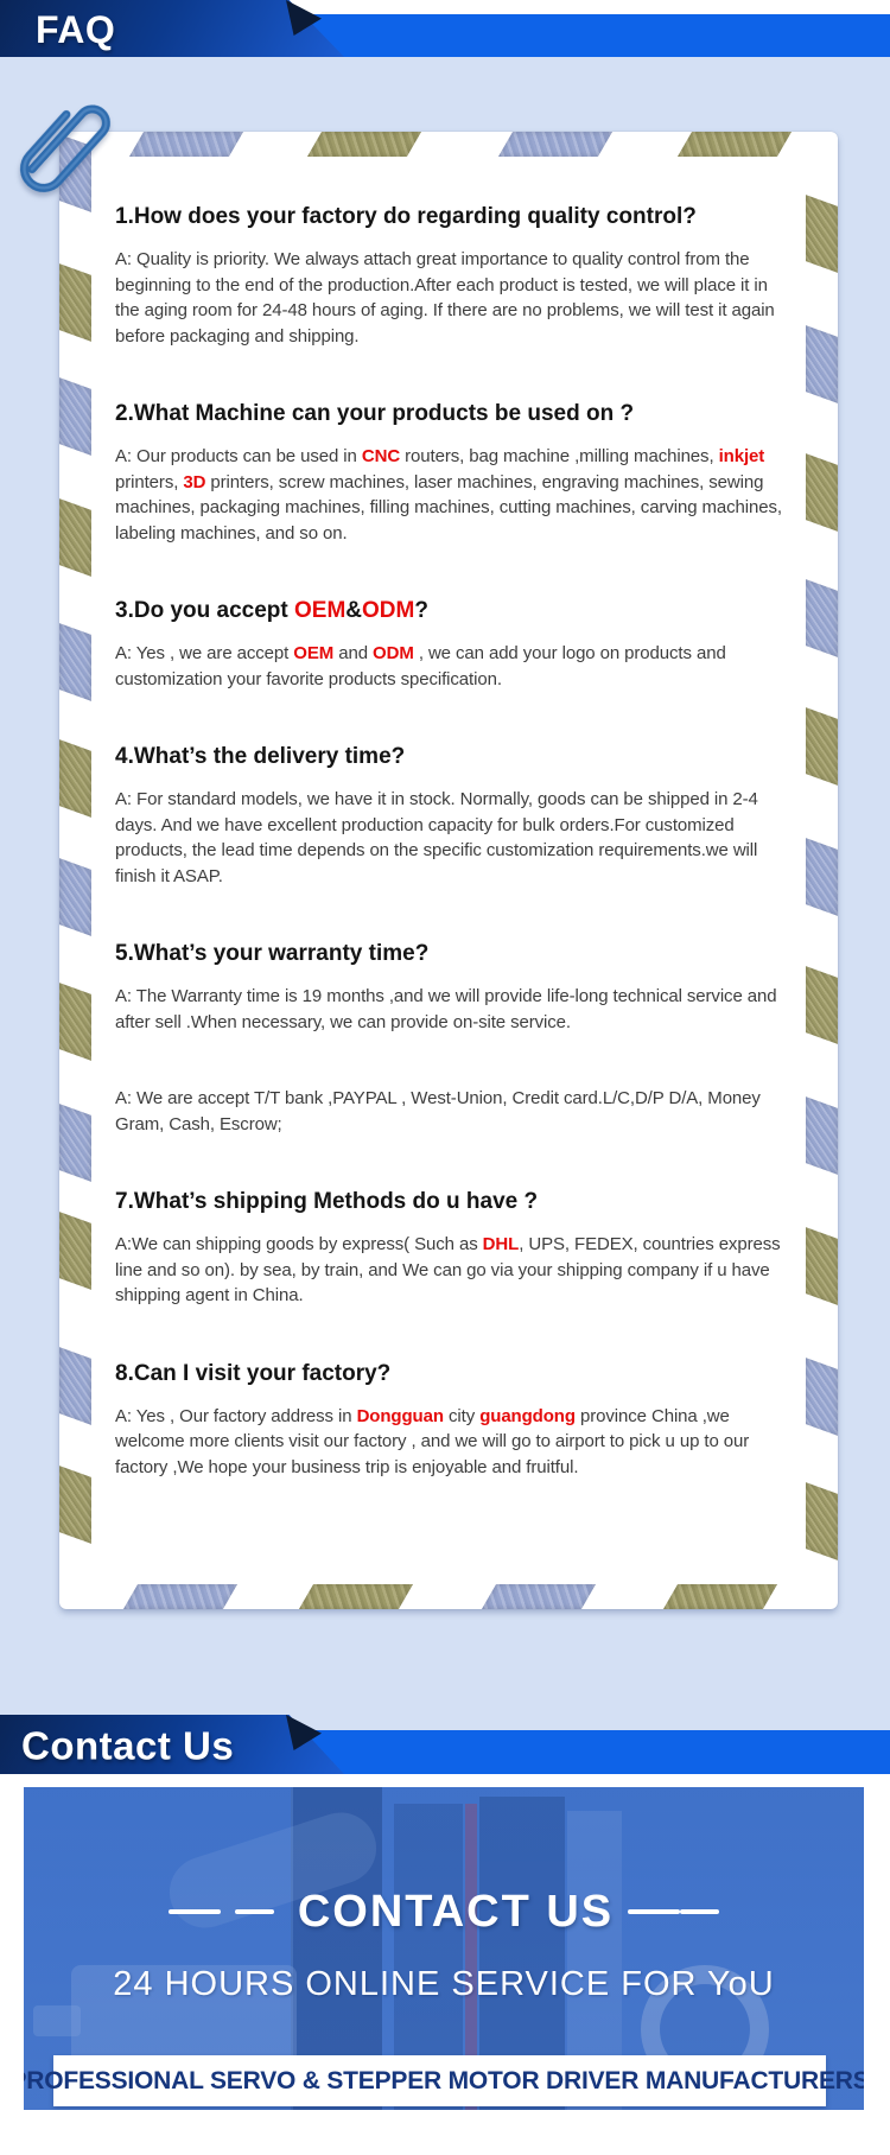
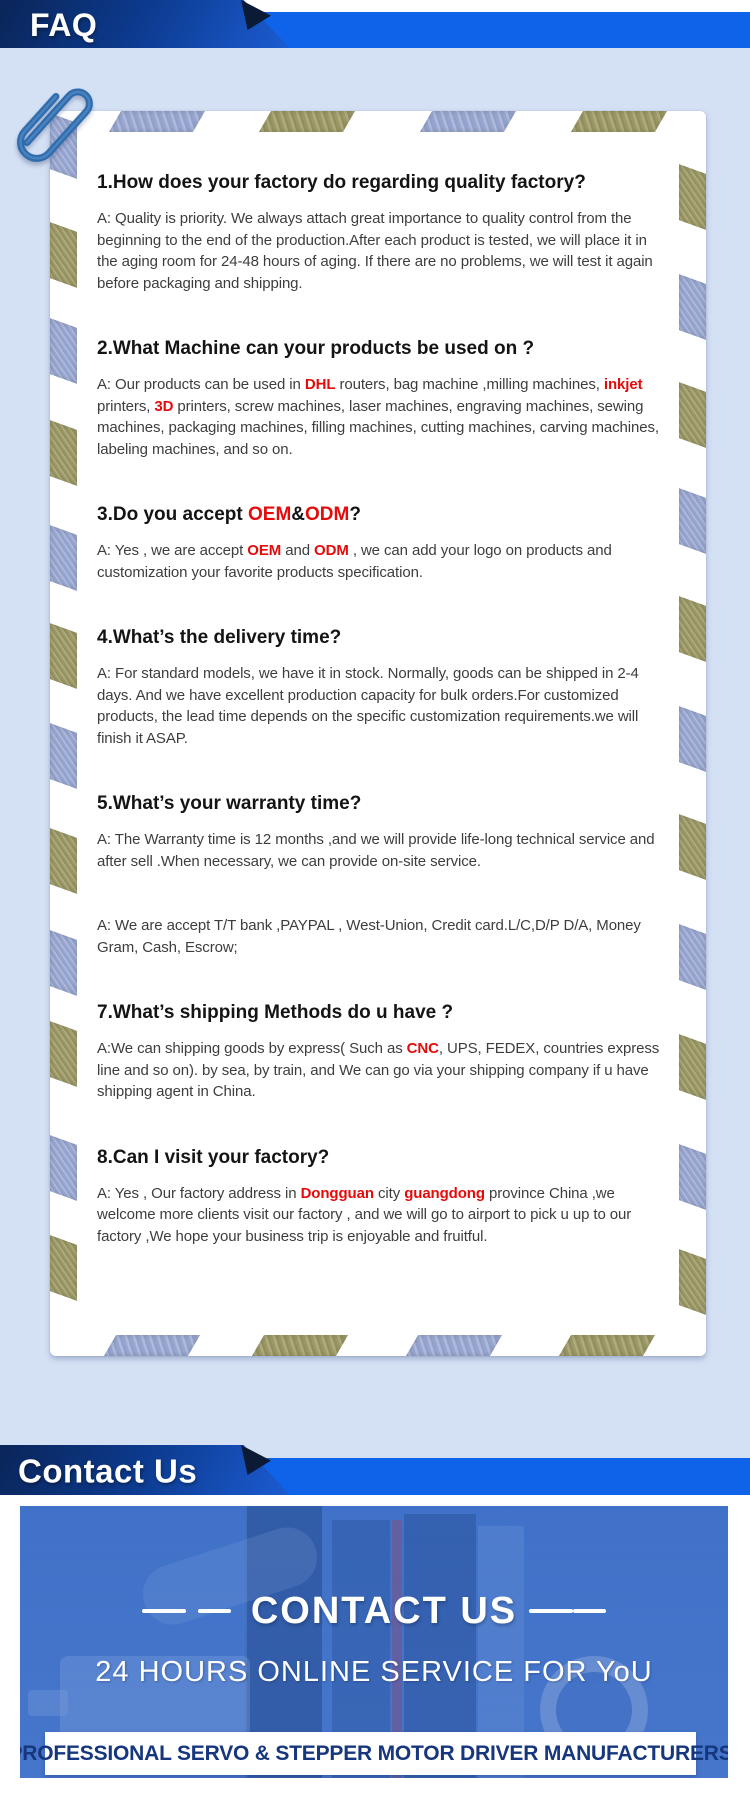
  FAQ
- 1.How does your factory do regarding quality control?
+ 1.How does your factory do regarding quality factory?
  A: Quality is priority. We always attach great importance to quality control from the beginning to the end of the production.After each product is tested, we will place it in the aging room for 24-48 hours of aging. If there are no problems, we will test it again before packaging and shipping.
  2.What Machine can your products be used on ?
- A: Our products can be used in CNC routers, bag machine ,milling machines, inkjet printers, 3D printers, screw machines, laser machines, engraving machines, sewing machines, packaging machines, filling machines, cutting machines, carving machines, labeling machines, and so on.
+ A: Our products can be used in DHL routers, bag machine ,milling machines, inkjet printers, 3D printers, screw machines, laser machines, engraving machines, sewing machines, packaging machines, filling machines, cutting machines, carving machines, labeling machines, and so on.
  3.Do you accept OEM&ODM?
  A: Yes , we are accept OEM and ODM , we can add your logo on products and customization your favorite products specification.
  4.What’s the delivery time?
  A: For standard models, we have it in stock. Normally, goods can be shipped in 2-4 days. And we have excellent production capacity for bulk orders.For customized products, the lead time depends on the specific customization requirements.we will finish it ASAP.
  5.What’s your warranty time?
- A: The Warranty time is 19 months ,and we will provide life-long technical service and after sell .When necessary, we can provide on-site service.
+ A: The Warranty time is 12 months ,and we will provide life-long technical service and after sell .When necessary, we can provide on-site service.
  A: We are accept T/T bank ,PAYPAL , West-Union, Credit card.L/C,D/P D/A, Money Gram, Cash, Escrow;
  7.What’s shipping Methods do u have ?
- A:We can shipping goods by express( Such as DHL, UPS, FEDEX, countries express line and so on). by sea, by train, and We can go via your shipping company if u have shipping agent in China.
+ A:We can shipping goods by express( Such as CNC, UPS, FEDEX, countries express line and so on). by sea, by train, and We can go via your shipping company if u have shipping agent in China.
  8.Can I visit your factory?
  A: Yes , Our factory address in Dongguan city guangdong province China ,we welcome more clients visit our factory , and we will go to airport to pick u up to our factory ,We hope your business trip is enjoyable and fruitful.
  Contact Us
  CONTACT US
  24 HOURS ONLINE SERVICE FOR YoU
  ROFESSIONAL SERVO & STEPPER MOTOR DRIVER MANUFACTURERS
